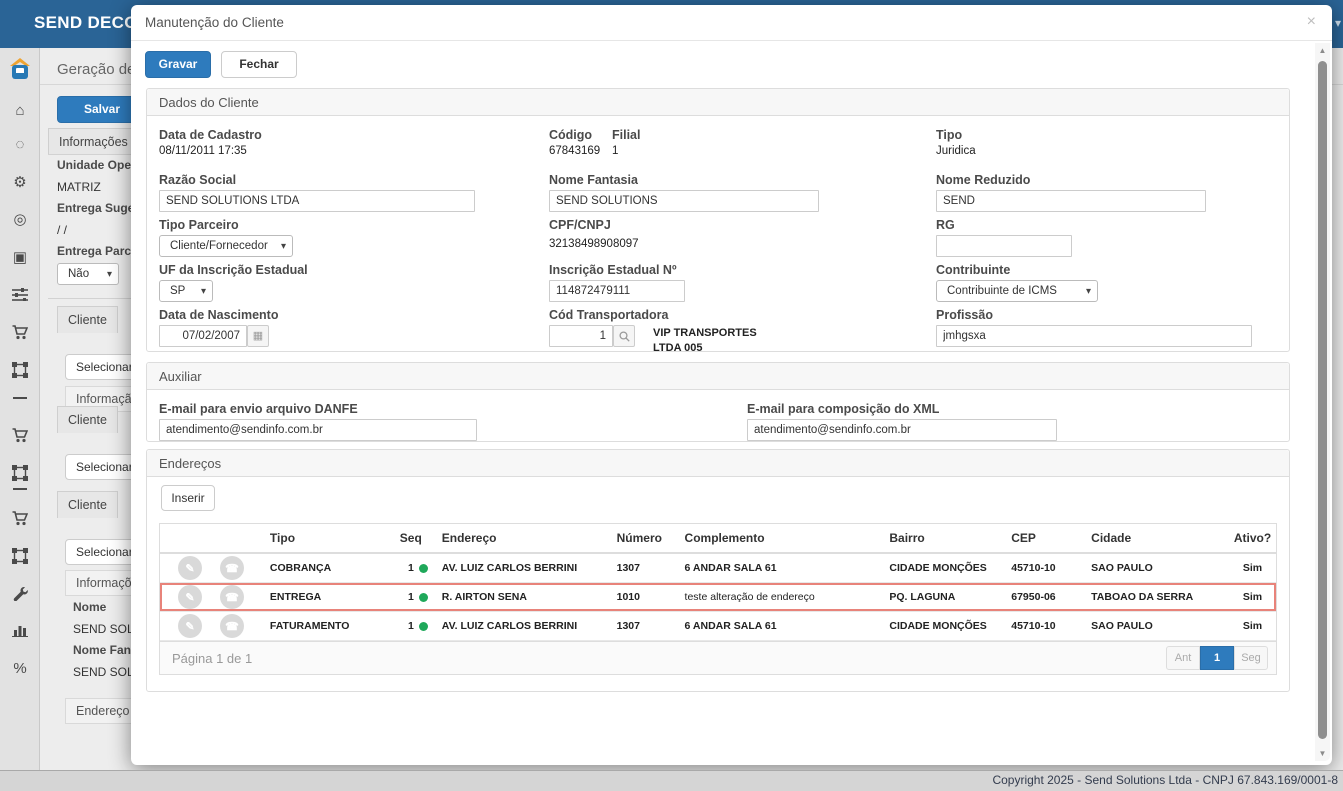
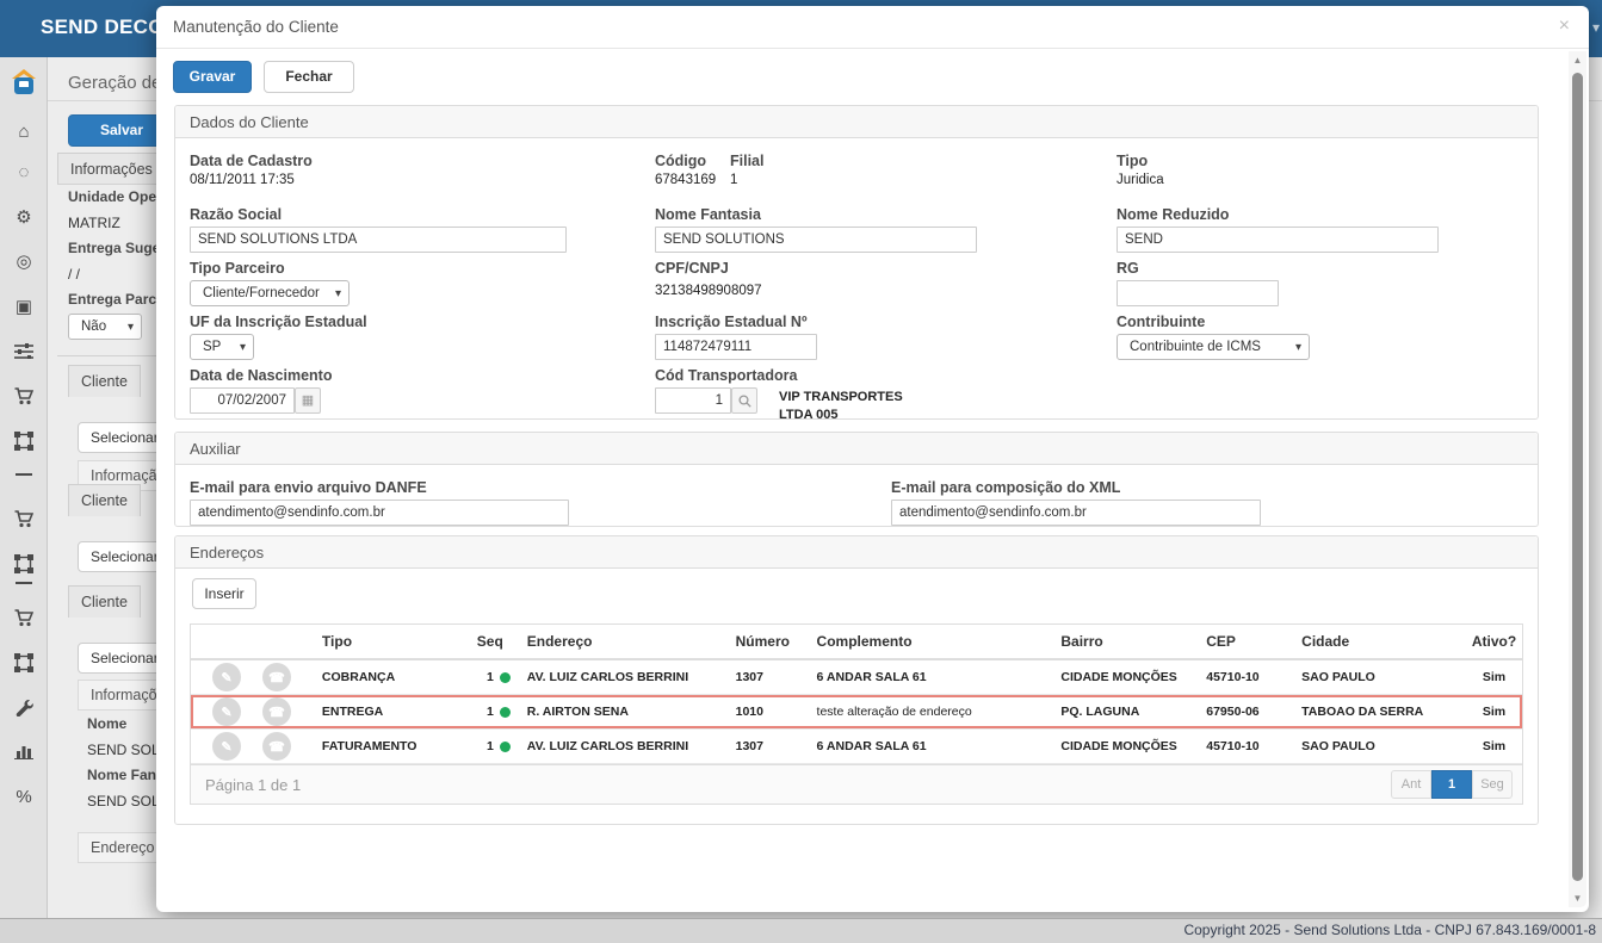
  SEND DEC
  ▾
  ⌂
  ◌
  ⚙
  ◎
  ▣
  %
  Geração d
  Salvar
  Informações
  Unidade Ope
  MATRIZ
  Entrega Sug
  / /
  Entrega Parc
  Não
  ▾
  Cliente
  Seleciona
  Informaçã
  Cliente
  Seleciona
  Cliente
  Seleciona
  Informaçõ
  Nome
  SEND SO
  Nome Fan
  SEND SO
  Endereço
  Manutenção do Cliente
  ×
  ▲
  ▼
  Gravar
  Fechar
  Dados do Cliente
  Data de Cadastro
  08/11/2011 17:35
  Código
  67843169
  Filial
  1
  Tipo
  Juridica
  Razão Social
  SEND SOLUTIONS LTDA
  Nome Fantasia
  SEND SOLUTIONS
  Nome Reduzido
  SEND
  Tipo Parceiro
  Cliente/Fornecedor
  ▾
  CPF/CNPJ
  32138498908097
  RG
  UF da Inscrição Estadual
  SP
  ▾
  Inscrição Estadual Nº
  114872479111
  Contribuinte
  Contribuinte de ICMS
  ▾
  Data de Nascimento
  07/02/2007
  ▦
  Cód Transportadora
  1
  VIP TRANSPORTES
  LTDA 005
- Profissão
- jmhgsxa
  Auxiliar
  E-mail para envio arquivo DANFE
  atendimento@sendinfo.com.br
  E-mail para composição do XML
  atendimento@sendinfo.com.br
  Endereços
  Inserir
  Tipo
  Seq
  Endereço
  Número
  Complemento
  Bairro
  CEP
  Cidade
  Ativo?
  ✎
  ☎
  COBRANÇA
  1
  AV. LUIZ CARLOS BERRINI
  1307
  6 ANDAR SALA 61
  CIDADE MONÇÕES
  45710-10
  SAO PAULO
  Sim
  ✎
  ☎
  ENTREGA
  1
  R. AIRTON SENA
  1010
  teste alteração de endereço
  PQ. LAGUNA
  67950-06
  TABOAO DA SERRA
  Sim
  ✎
  ☎
  FATURAMENTO
  1
  AV. LUIZ CARLOS BERRINI
  1307
  6 ANDAR SALA 61
  CIDADE MONÇÕES
  45710-10
  SAO PAULO
  Sim
  Página 1 de 1
  Ant
  1
  Seg
  Copyright 2025 - Send Solutions Ltda - CNPJ 67.843.169/0001-8
